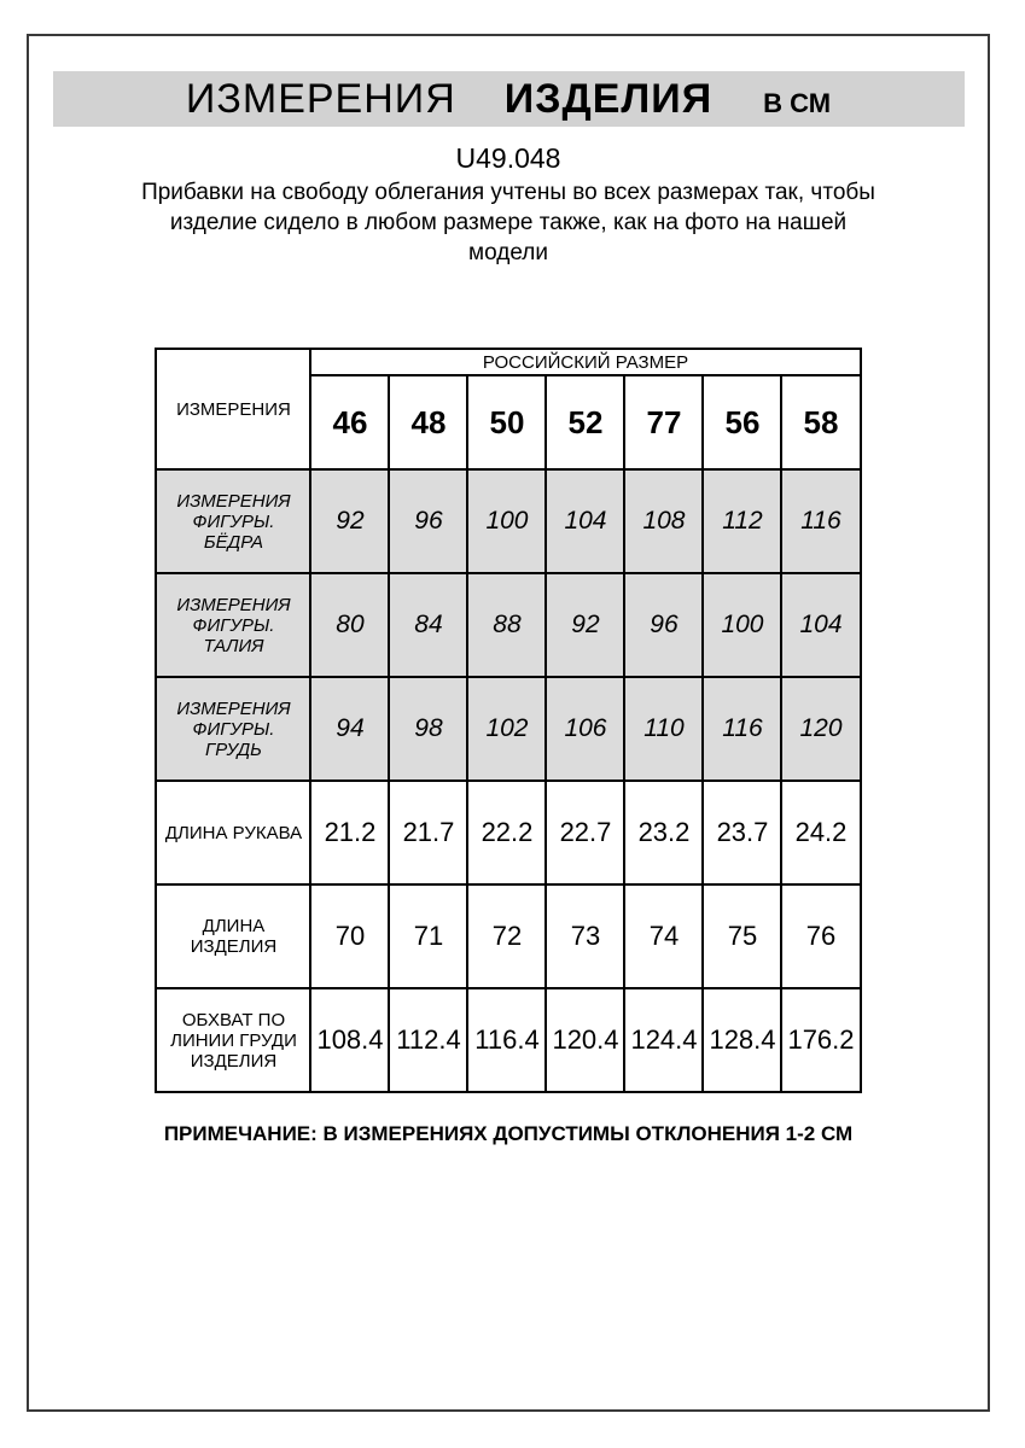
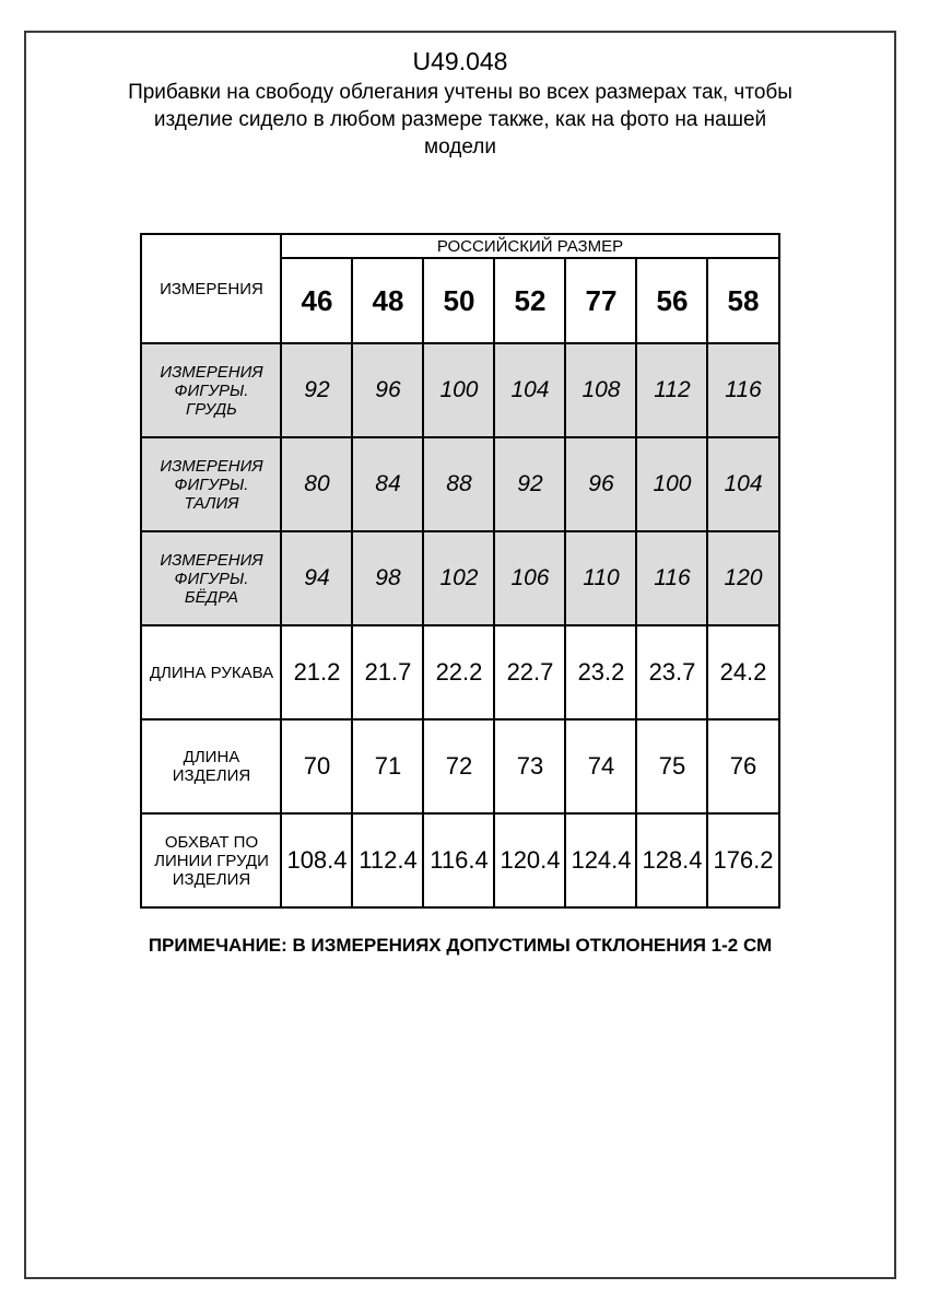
- ИЗМЕРЕНИЯ ИЗДЕЛИЯ В СМ
  U49.048
  Прибавки на свободу облегания учтены во всех размерах так, чтобы изделие сидело в любом размере также, как на фото на нашей модели
  ИЗМЕРЕНИЯ	РОССИЙСКИЙ РАЗМЕР
  46	48	50	52	77	56	58
- ИЗМЕРЕНИЯ ФИГУРЫ. БЁДРА	92	96	100	104	108	112	116
+ ИЗМЕРЕНИЯ ФИГУРЫ. ГРУДЬ	92	96	100	104	108	112	116
  ИЗМЕРЕНИЯ ФИГУРЫ. ТАЛИЯ	80	84	88	92	96	100	104
- ИЗМЕРЕНИЯ ФИГУРЫ. ГРУДЬ	94	98	102	106	110	116	120
+ ИЗМЕРЕНИЯ ФИГУРЫ. БЁДРА	94	98	102	106	110	116	120
  ДЛИНА РУКАВА	21.2	21.7	22.2	22.7	23.2	23.7	24.2
  ДЛИНА ИЗДЕЛИЯ	70	71	72	73	74	75	76
  ОБХВАТ ПО ЛИНИИ ГРУДИ ИЗДЕЛИЯ	108.4	112.4	116.4	120.4	124.4	128.4	176.2
  ПРИМЕЧАНИЕ: В ИЗМЕРЕНИЯХ ДОПУСТИМЫ ОТКЛОНЕНИЯ 1-2 СМ
